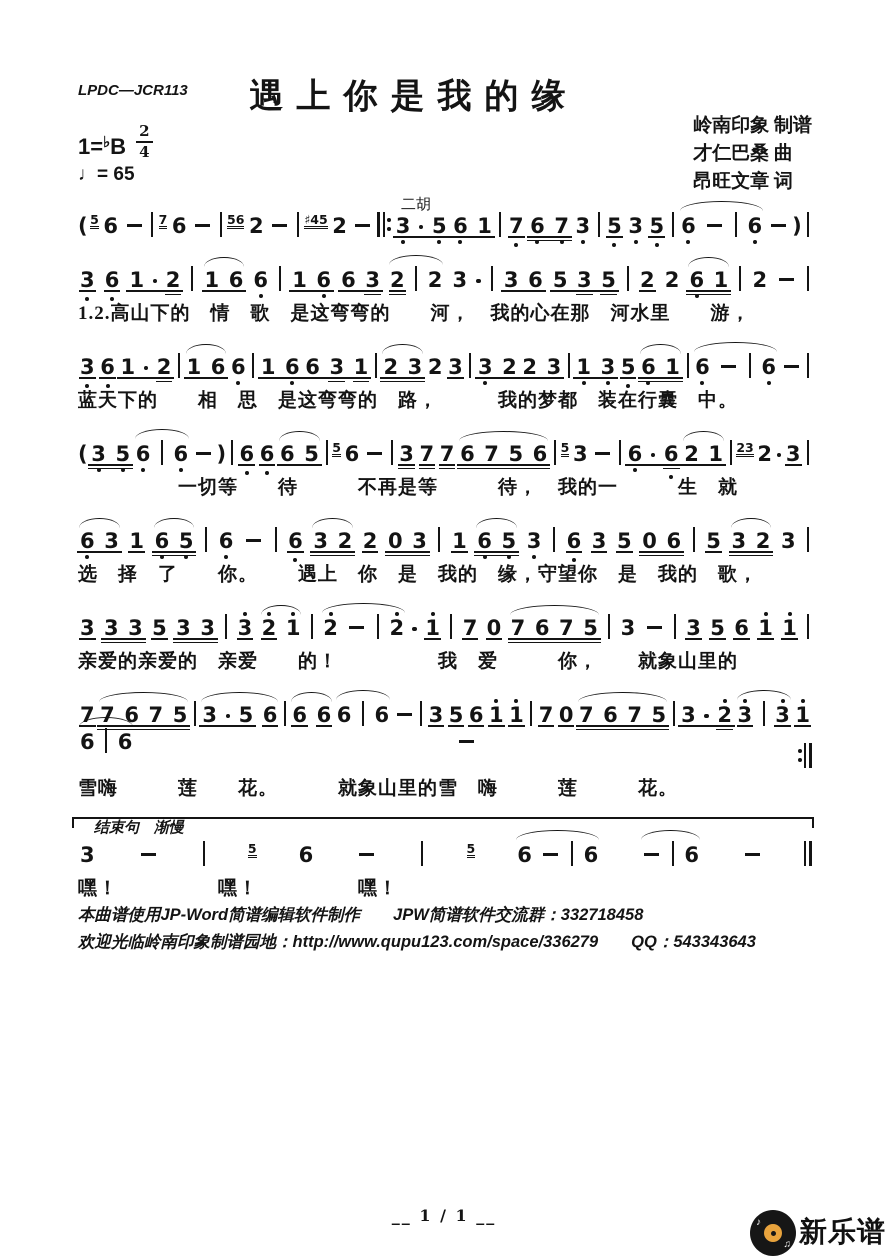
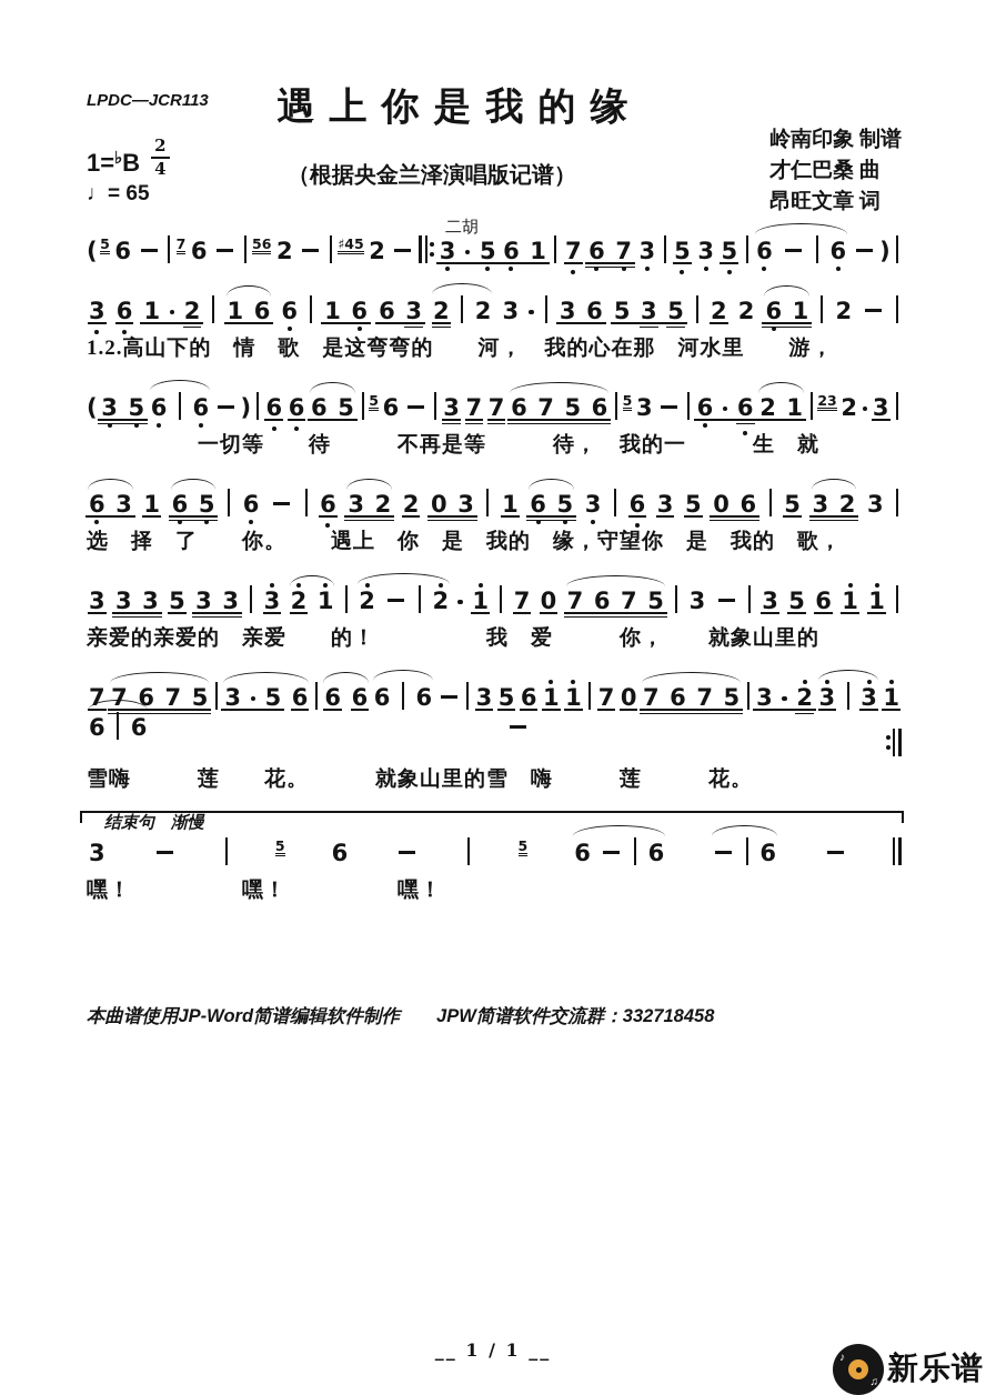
  LPDC—JCR113
  遇上你是我的缘
  1=♭B
  2
  4
  ♩= 65
+ （根据央金兰泽演唱版记谱）
  岭南印象 制谱
  才仁巴桑 曲
  昂旺文章 词
  二胡
  ( 5 6 7 6 56 2 ♯45 2 3 5 6 1 7 6 7 3 5 3 5 6 6 )
  3 6 1 2 1 6 6 1 6 6 3 2 2 3 3 6 5 3 5 2 2 6 1 2
  1.2.高山下的 情 歌 是这弯弯的 河， 我的心在那 河水里 游，
- 3 6 1 2 1 6 6 1 6 6 3 1 2 3 2 3 3 2 2 3 1 3 5 6 1 6 6
- 蓝天下的 相 思 是这弯弯的 路， 我的梦都 装在行囊 中。
  ( 3 5 6 6 ) 6 6 6 5 5 6 3 7 7 6 7 5 6 5 3 6 6 2 1 23 2 3
  一切等 待 不再是等 待， 我的一 生 就
  6 3 1 6 5 6 6 3 2 2 0 3 1 6 5 3 6 3 5 0 6 5 3 2 3
  选 择 了 你。 遇上 你 是 我的 缘，守望你 是 我的 歌，
  3 3 3 5 3 3 3 2 1 2 2 1 7 0 7 6 7 5 3 3 5 6 1 1
  亲爱的亲爱的 亲爱 的！ 我 爱 你， 就象山里的
  7 7 6 7 5 3 5 6 6 6 6 6 3 5 6 1 1 7 0 7 6 7 5 3 2 3 3 1 6 6
  雪嗨 莲 花。 就象山里的雪 嗨 莲 花。
  结束句 渐慢
  3 5 6 5 6 6 6
  嘿！ 嘿！ 嘿！
  本曲谱使用JP-Word简谱编辑软件制作 JPW简谱软件交流群：332718458
- 欢迎光临岭南印象制谱园地：http://www.qupu123.com/space/336279 QQ：543343643
  __ 1 / 1 __
  ♪
  ♫
  新乐谱
